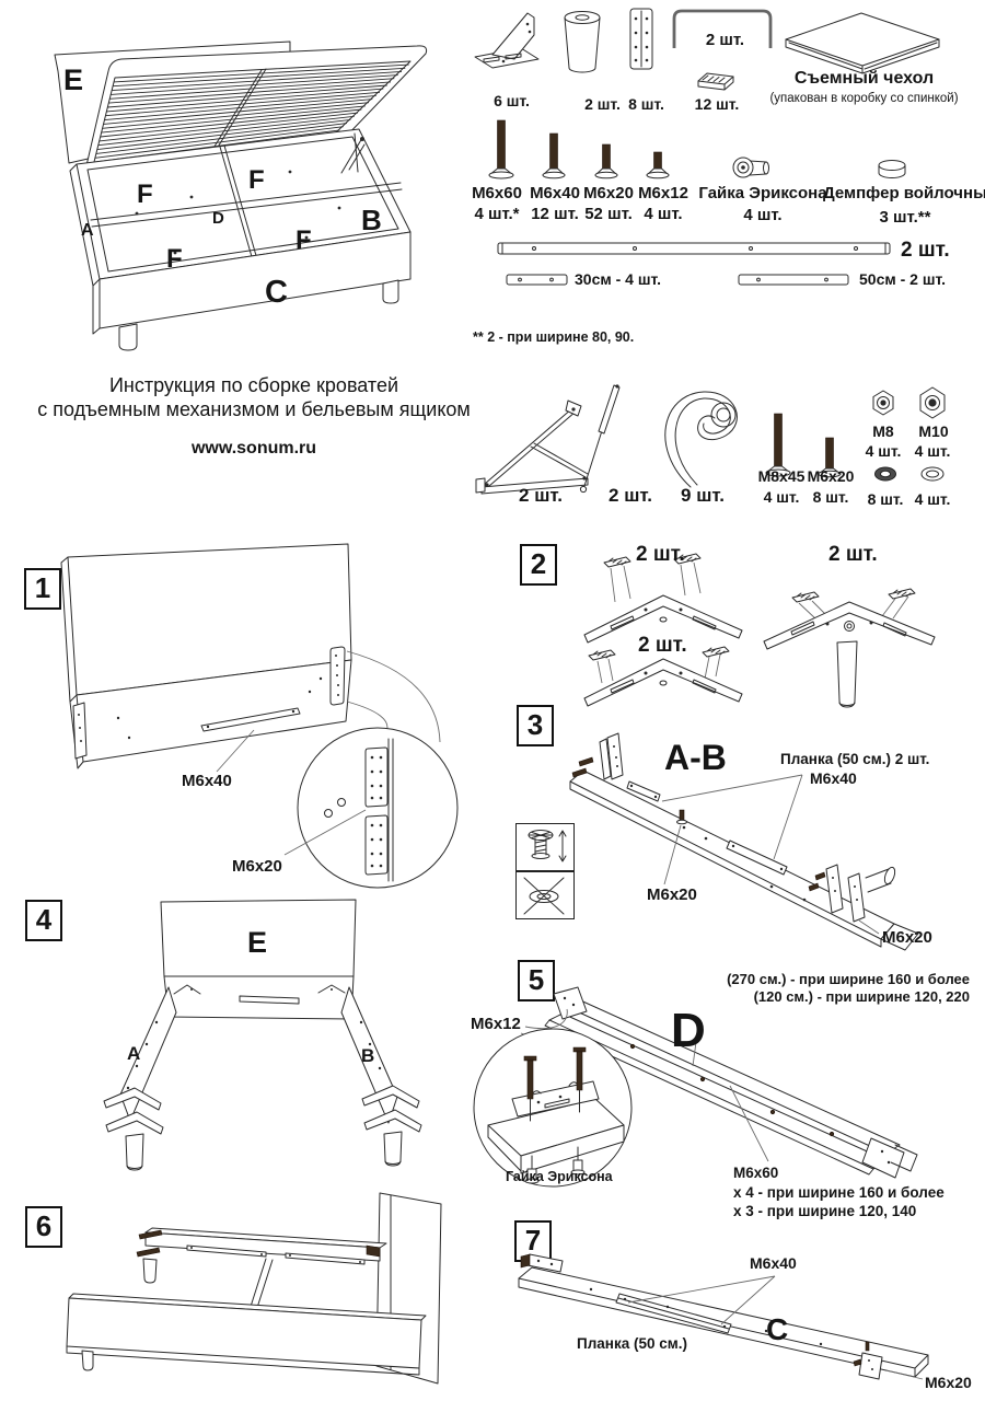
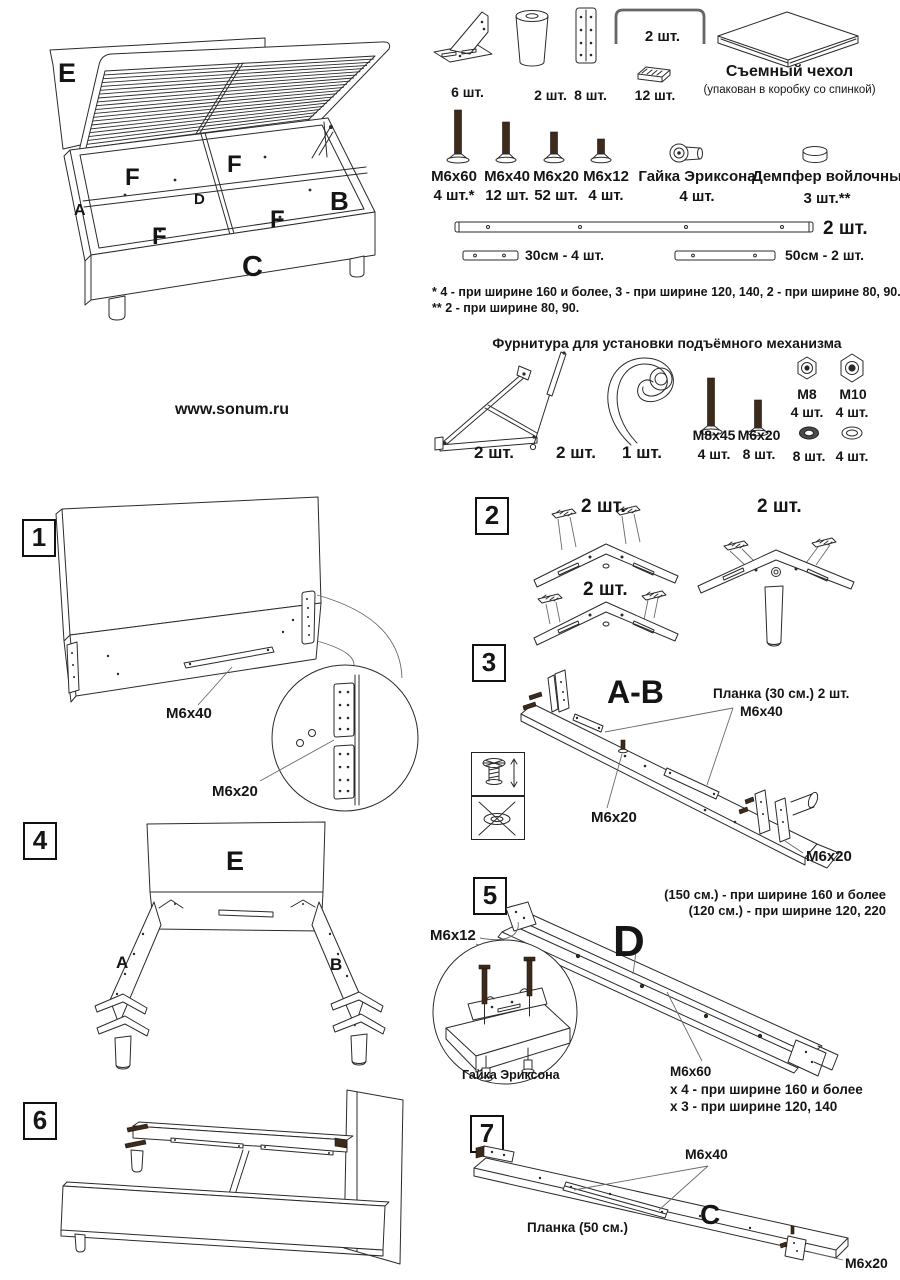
  E
  F
  F
  F
  F
  D
  A
  B
  C
- Инструкция по сборке кроватей
- с подъемным механизмом и бельевым ящиком
  www.sonum.ru
  6 шт.
  2 шт.
  8 шт.
  2 шт.
  12 шт.
  Съемный чехол
  (упакован в коробку со спинкой)
  M6x60
  M6x40
  M6x20
  M6x12
  4 шт.*
  12 шт.
  52 шт.
  4 шт.
  Гайка Эриксона
  4 шт.
  Демпфер войлочны
  3 шт.**
  2 шт.
  30см - 4 шт.
  50см - 2 шт.
+ * 4 - при ширине 160 и более, 3 - при ширине 120, 140, 2 - при ширине 80, 90.
  ** 2 - при ширине 80, 90.
+ Фурнитура для установки подъёмного механизма
  2 шт.
  2 шт.
- 9 шт.
+ 1 шт.
  M8x45
  4 шт.
  M6x20
  8 шт.
  M8
  4 шт.
  M10
  4 шт.
  8 шт.
  4 шт.
  1
  2
  3
  4
  5
  6
  7
  M6x40
  M6x20
  2 шт.
  2 шт.
  2 шт.
  A-B
- Планка (50 см.) 2 шт.
+ Планка (30 см.) 2 шт.
  M6x40
  M6x20
  M6x20
  E
  A
  B
- (270 см.) - при ширине 160 и более
+ (150 см.) - при ширине 160 и более
  (120 см.) - при ширине 120, 220
  M6x12
  D
  Гайка Эриксона
  M6x60
  х 4 - при ширине 160 и более
  х 3 - при ширине 120, 140
  M6x40
  Планка (50 см.)
  C
  M6x20
